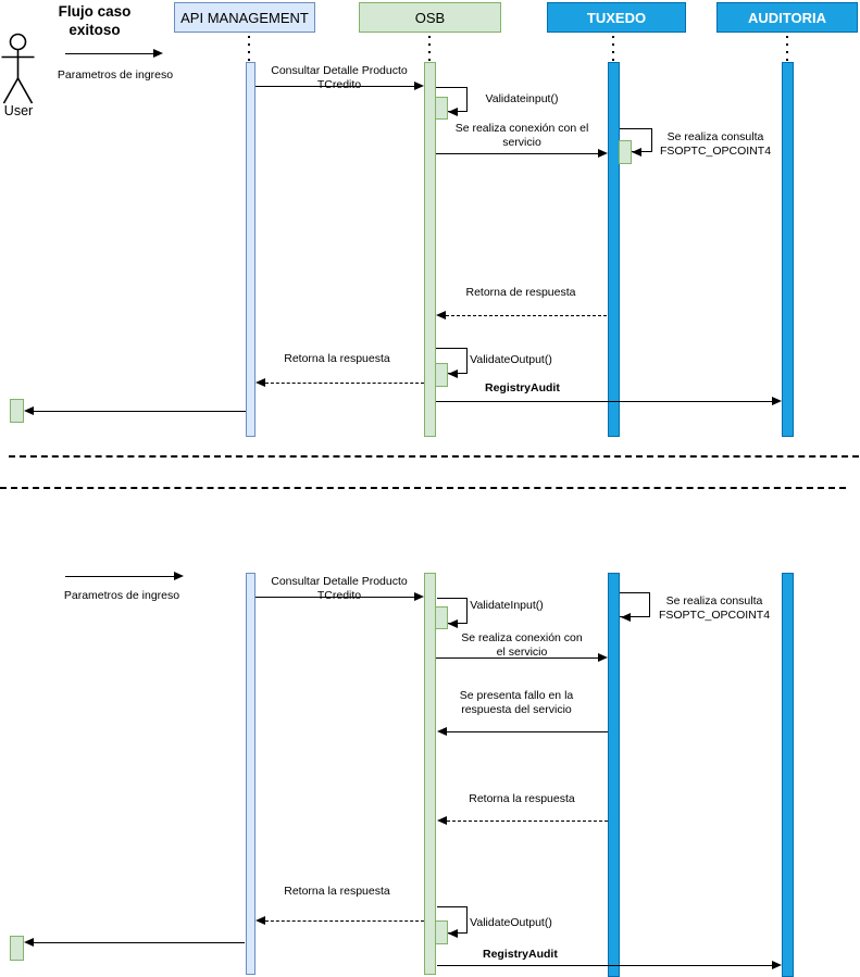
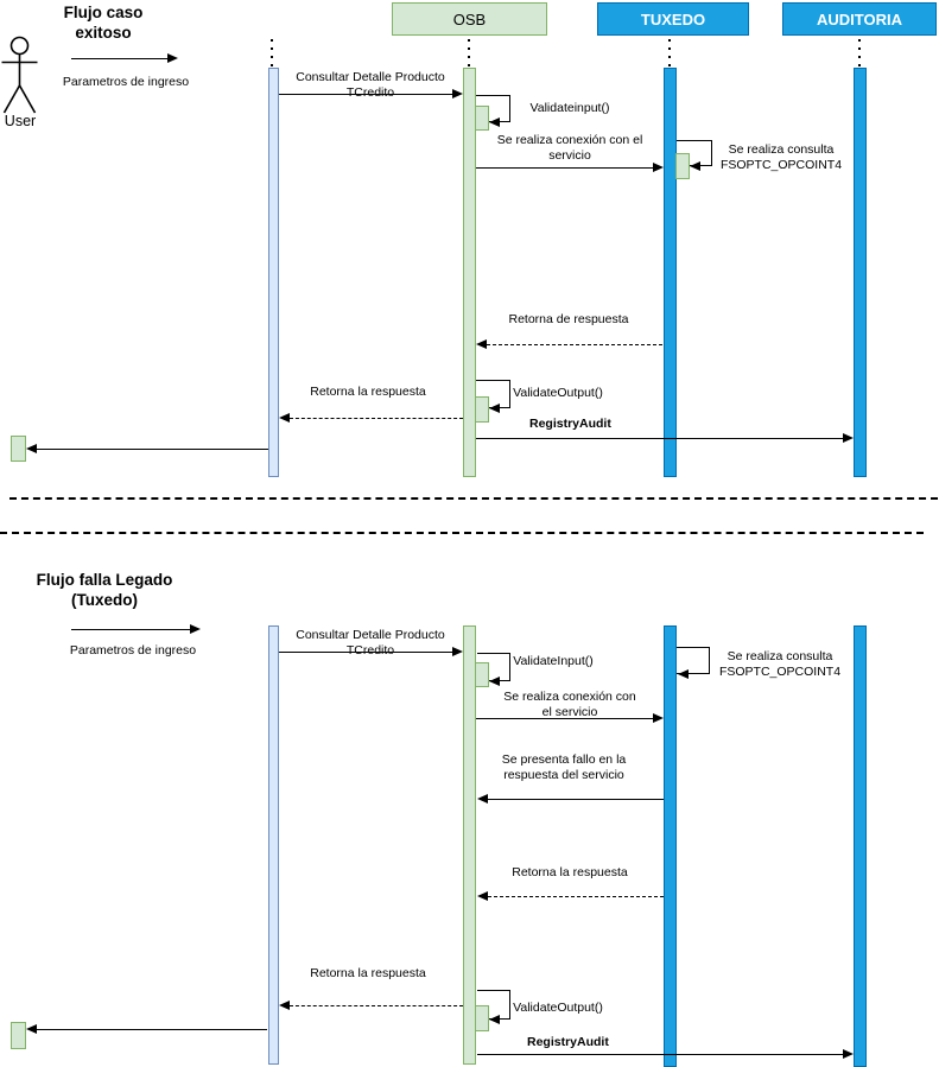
  Flujo caso
  exitoso
  User
  Parametros de ingreso
- API MANAGEMENT
  OSB
  TUXEDO
  AUDITORIA
  Consultar Detalle Producto
  TCredito
  Validateinput()
  Se realiza conexión con el
  servicio
  Se realiza consulta
  FSOPTC_OPCOINT4
  Retorna de respuesta
  ValidateOutput()
  Retorna la respuesta
  RegistryAudit
+ Flujo falla Legado
+ (Tuxedo)
  Parametros de ingreso
  Consultar Detalle Producto
  TCredito
  ValidateInput()
  Se realiza consulta
  FSOPTC_OPCOINT4
  Se realiza conexión con
  el servicio
  Se presenta fallo en la
  respuesta del servicio
  Retorna la respuesta
  Retorna la respuesta
  ValidateOutput()
  RegistryAudit
